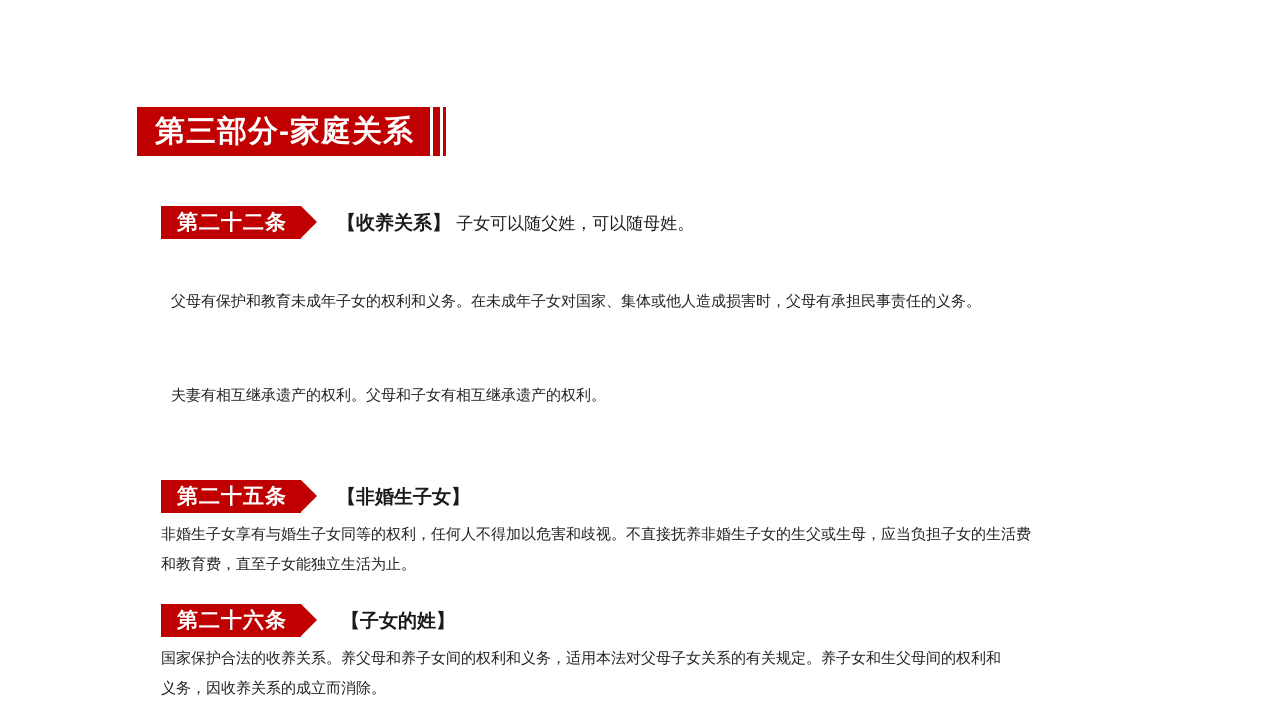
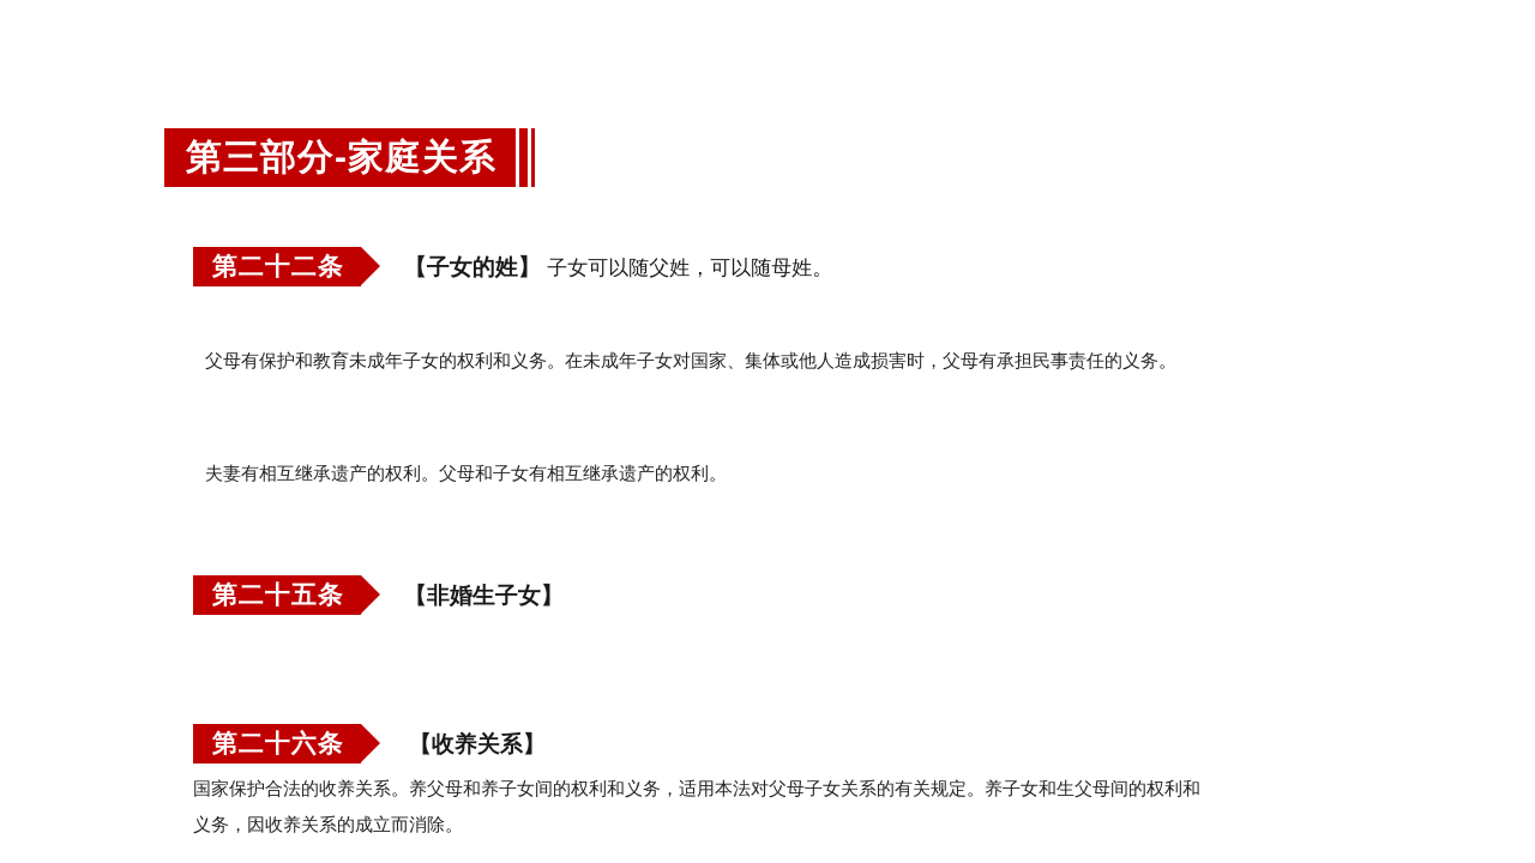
  第三部分-家庭关系
  第二十二条
- 【收养关系】 子女可以随父姓，可以随母姓。
+ 【子女的姓】 子女可以随父姓，可以随母姓。
  父母有保护和教育未成年子女的权利和义务。在未成年子女对国家、集体或他人造成损害时，父母有承担民事责任的义务。
  夫妻有相互继承遗产的权利。父母和子女有相互继承遗产的权利。
  第二十五条
  【非婚生子女】
- 非婚生子女享有与婚生子女同等的权利，任何人不得加以危害和歧视。不直接抚养非婚生子女的生父或生母，应当负担子女的生活费
- 和教育费，直至子女能独立生活为止。
  第二十六条
- 【子女的姓】
+ 【收养关系】
  国家保护合法的收养关系。养父母和养子女间的权利和义务，适用本法对父母子女关系的有关规定。养子女和生父母间的权利和
  义务，因收养关系的成立而消除。
